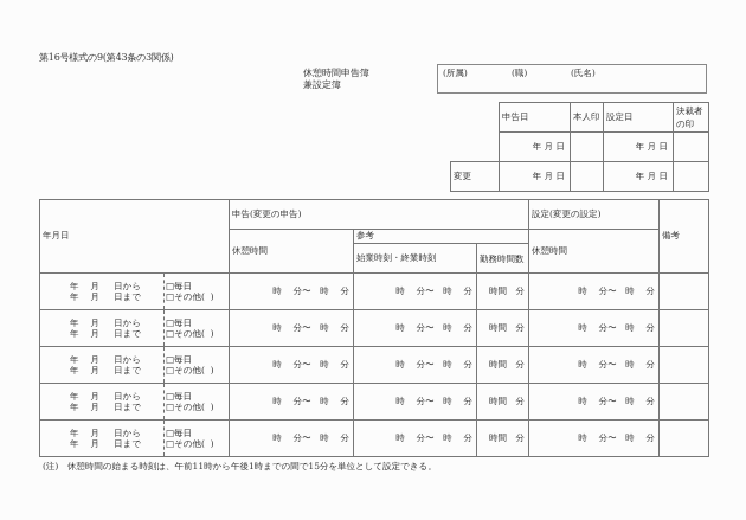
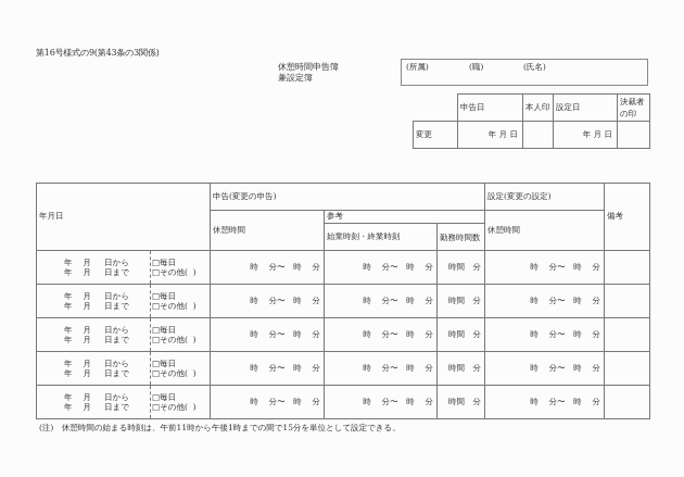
  第16号様式の9(第43条の3関係)
  休憩時間申告簿
  兼設定簿
  (所属)
  (職)
  (氏名)
  	申告日	本人印	設定日	決裁者の印
- 	年 月 日		年 月 日
  変更	年 月 日		年 月 日
  年月日	申告(変更の申告)	設定(変更の設定)	備考
  休憩時間	参考	休憩時間
  始業時刻・終業時刻	勤務時間数
  年 月 日から 年 月 日まで	□毎日 □その他( )	時 分〜 時 分	時 分〜 時 分	時間 分	時 分〜 時 分
  年 月 日から 年 月 日まで	□毎日 □その他( )	時 分〜 時 分	時 分〜 時 分	時間 分	時 分〜 時 分
  年 月 日から 年 月 日まで	□毎日 □その他( )	時 分〜 時 分	時 分〜 時 分	時間 分	時 分〜 時 分
  年 月 日から 年 月 日まで	□毎日 □その他( )	時 分〜 時 分	時 分〜 時 分	時間 分	時 分〜 時 分
  年 月 日から 年 月 日まで	□毎日 □その他( )	時 分〜 時 分	時 分〜 時 分	時間 分	時 分〜 時 分
  (注) 休憩時間の始まる時刻は、午前11時から午後1時までの間で15分を単位として設定できる。
